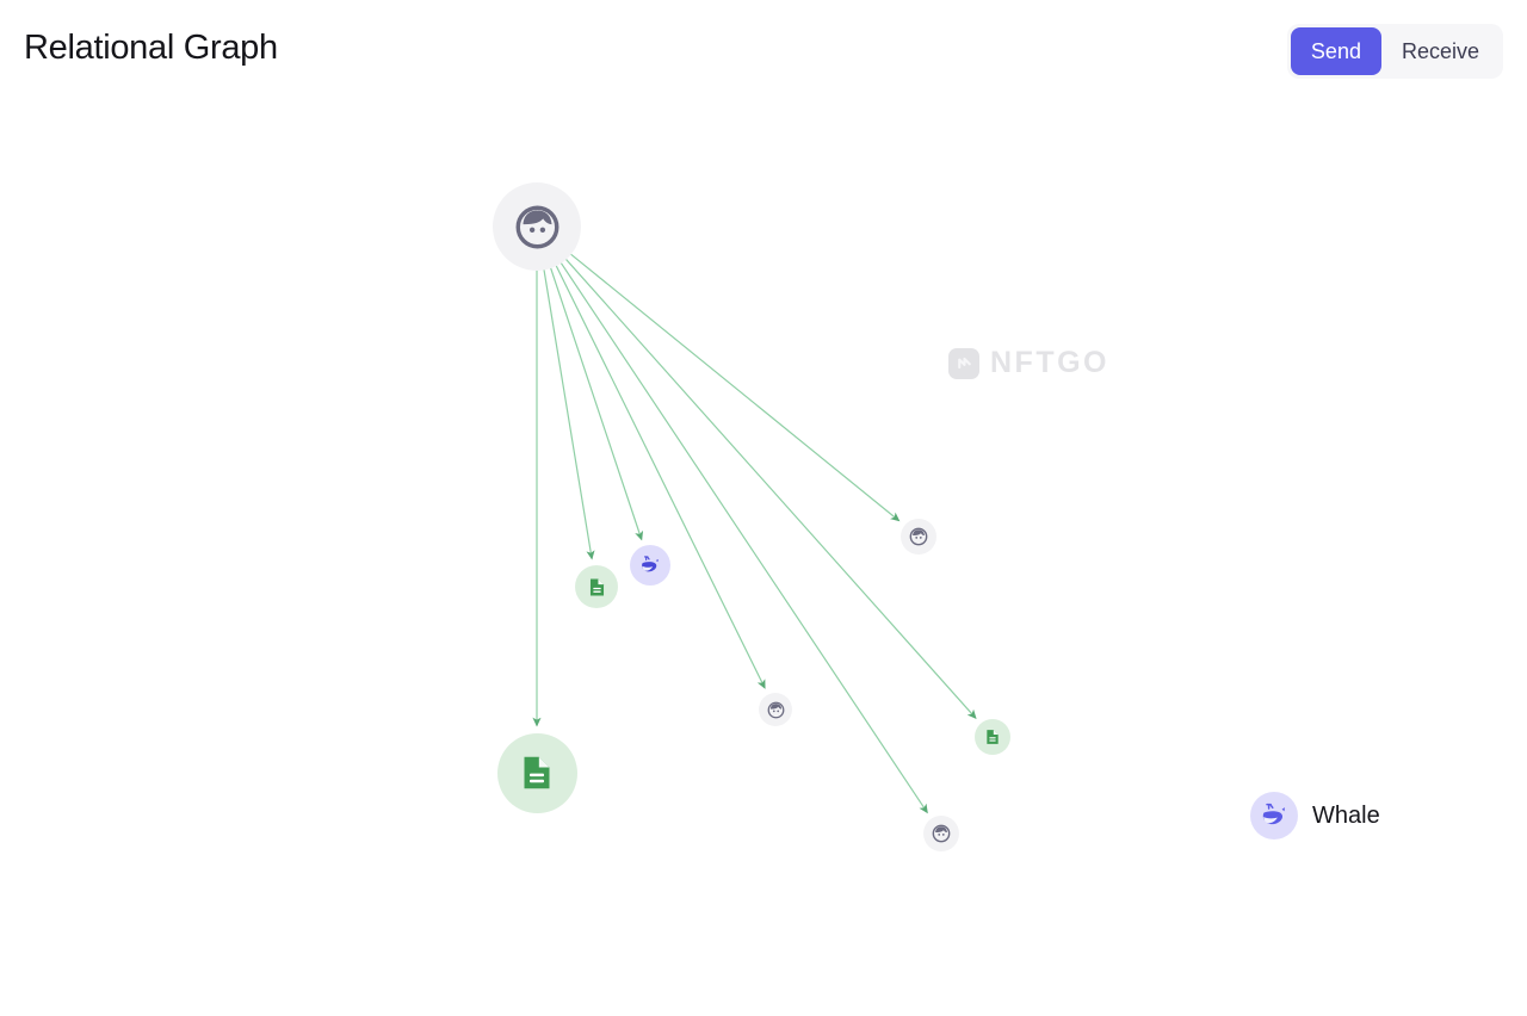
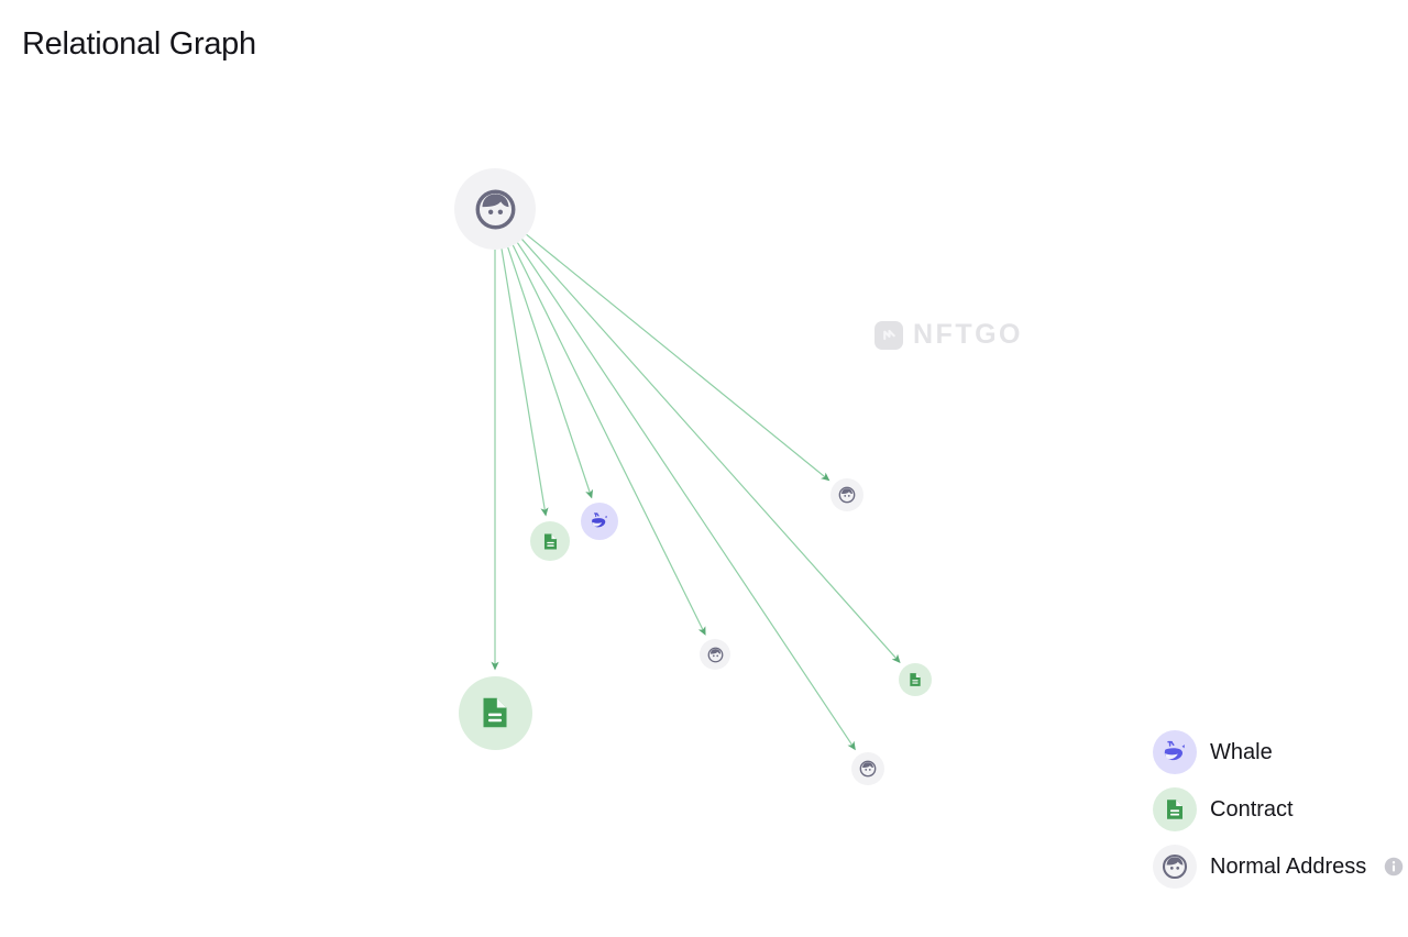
  Relational Graph
- Send
- Receive
  NFTGO
  Whale
+ Contract
+ Normal Address
